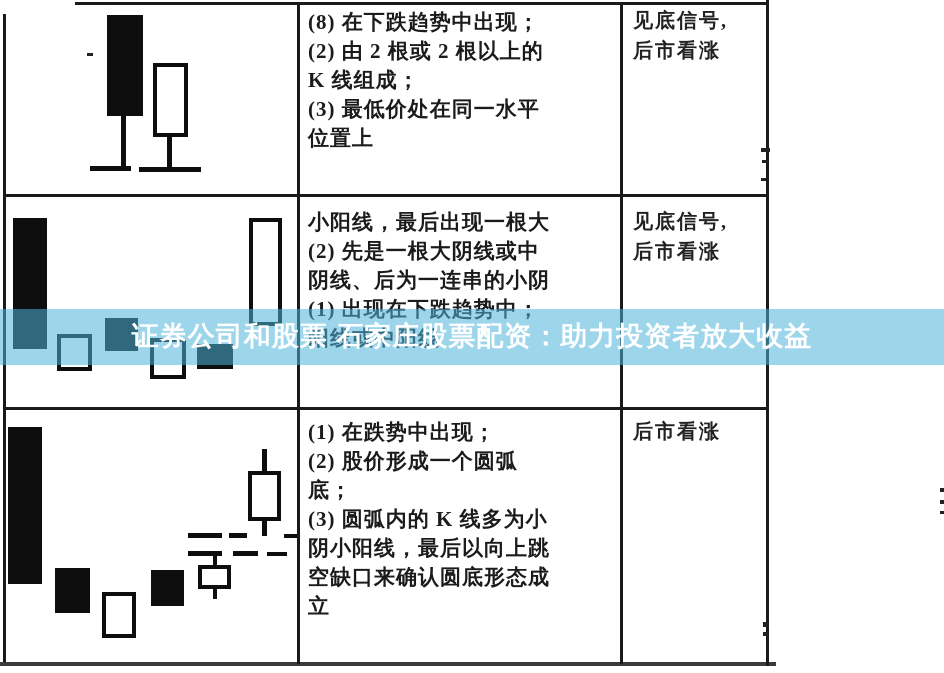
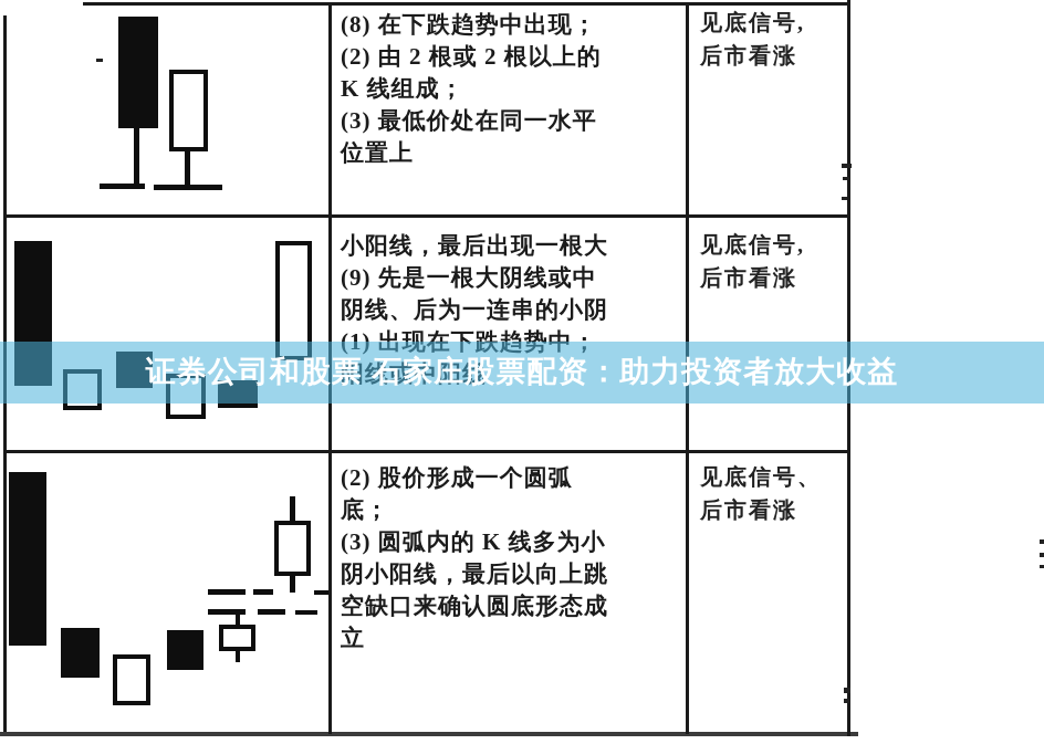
  (8) 在下跌趋势中出现；
  (2) 由 2 根或 2 根以上的
  K 线组成；
  (3) 最低价处在同一水平
  位置上
  见底信号,
  后市看涨
  小阳线，最后出现一根大
- (2) 先是一根大阴线或中
+ (9) 先是一根大阴线或中
  阴线、后为一连串的小阴
  (1) 出现在下跌趋势中；
  阳线或中阳线
  见底信号,
  后市看涨
- (1) 在跌势中出现；
  (2) 股价形成一个圆弧
  底；
  (3) 圆弧内的 K 线多为小
  阴小阳线，最后以向上跳
  空缺口来确认圆底形态成
  立
+ 见底信号、
  后市看涨
  证券公司和股票 石家庄股票配资：助力投资者放大收益
